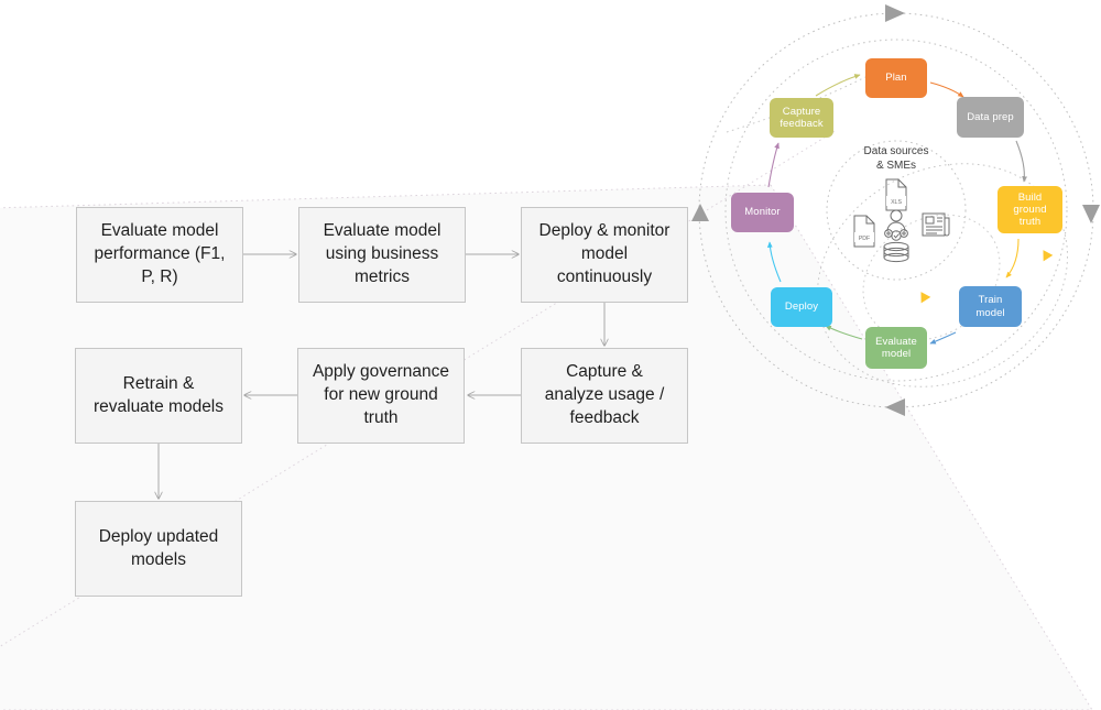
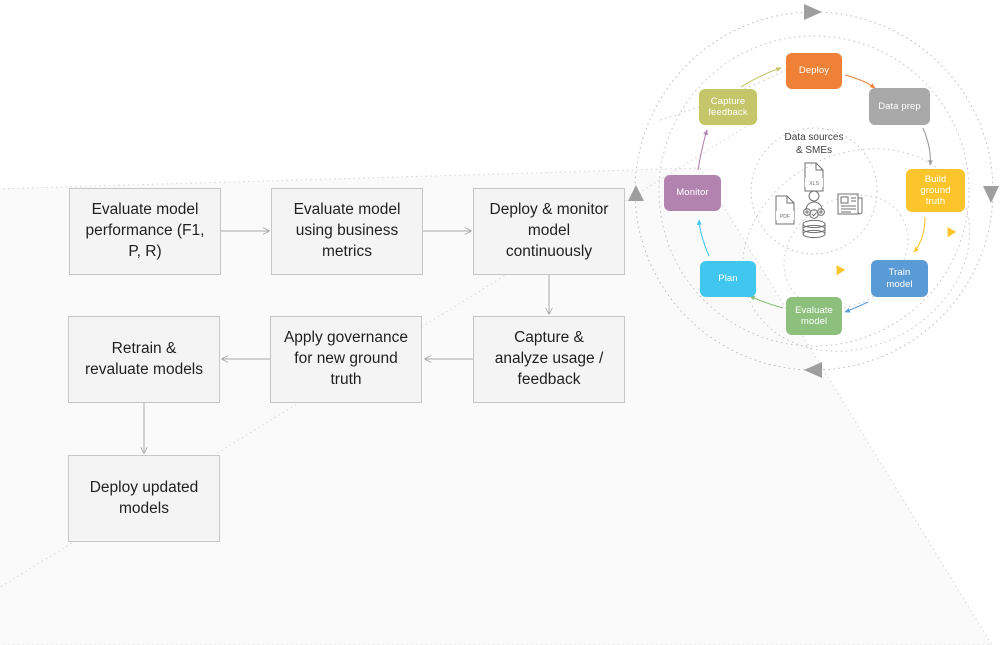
  Evaluate model
  performance (F1,
  P, R)
  Evaluate model
  using business
  metrics
  Deploy & monitor
  model
  continuously
  Capture &
  analyze usage /
  feedback
  Apply governance
  for new ground
  truth
  Retrain &
  revaluate models
  Deploy updated
  models
  Data sources
  & SMEs
- Plan
+ Deploy
  Data prep
  Build
  ground
  truth
  Train
  model
  Evaluate
  model
- Deploy
+ Plan
  Monitor
  Capture
  feedback
